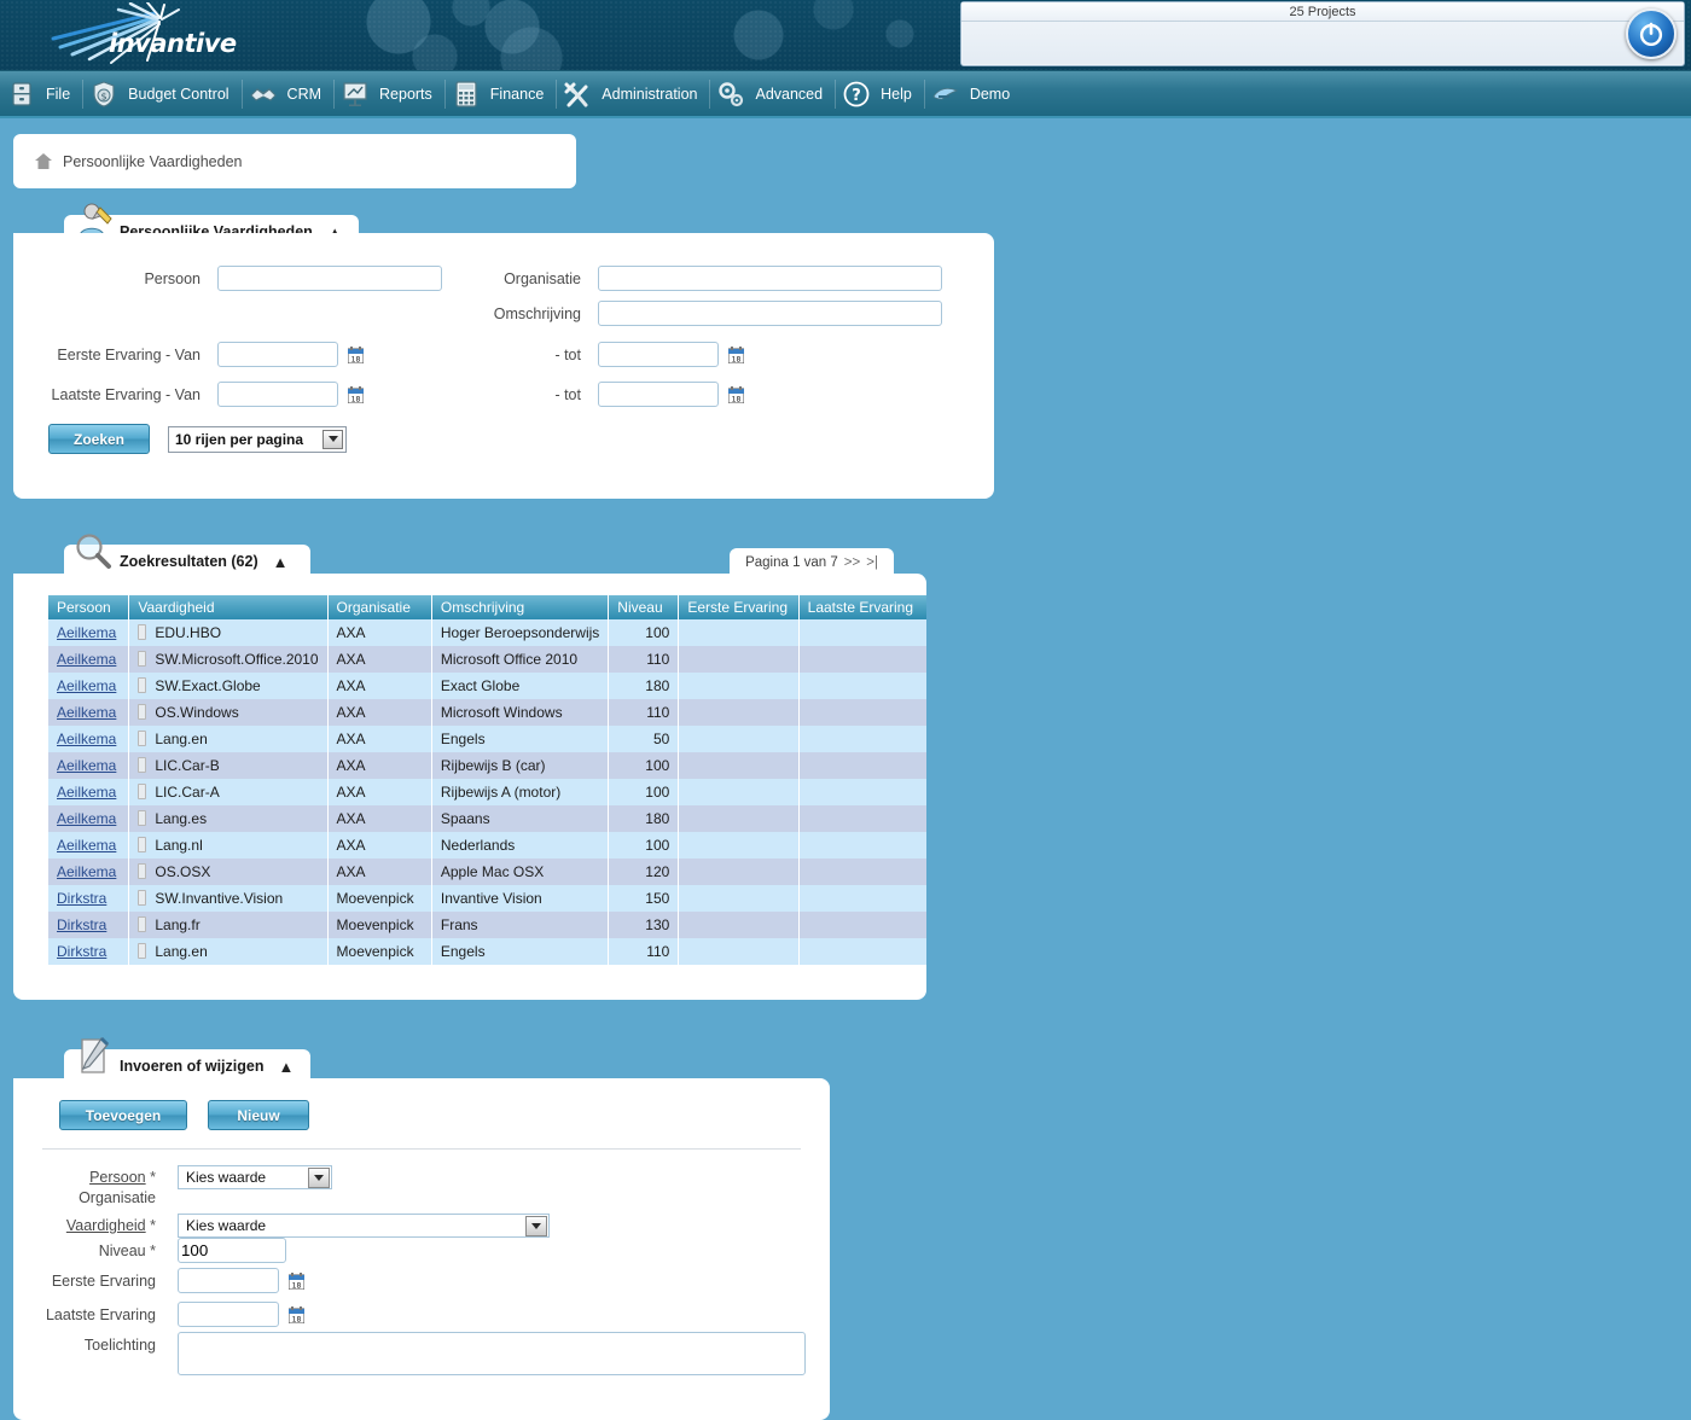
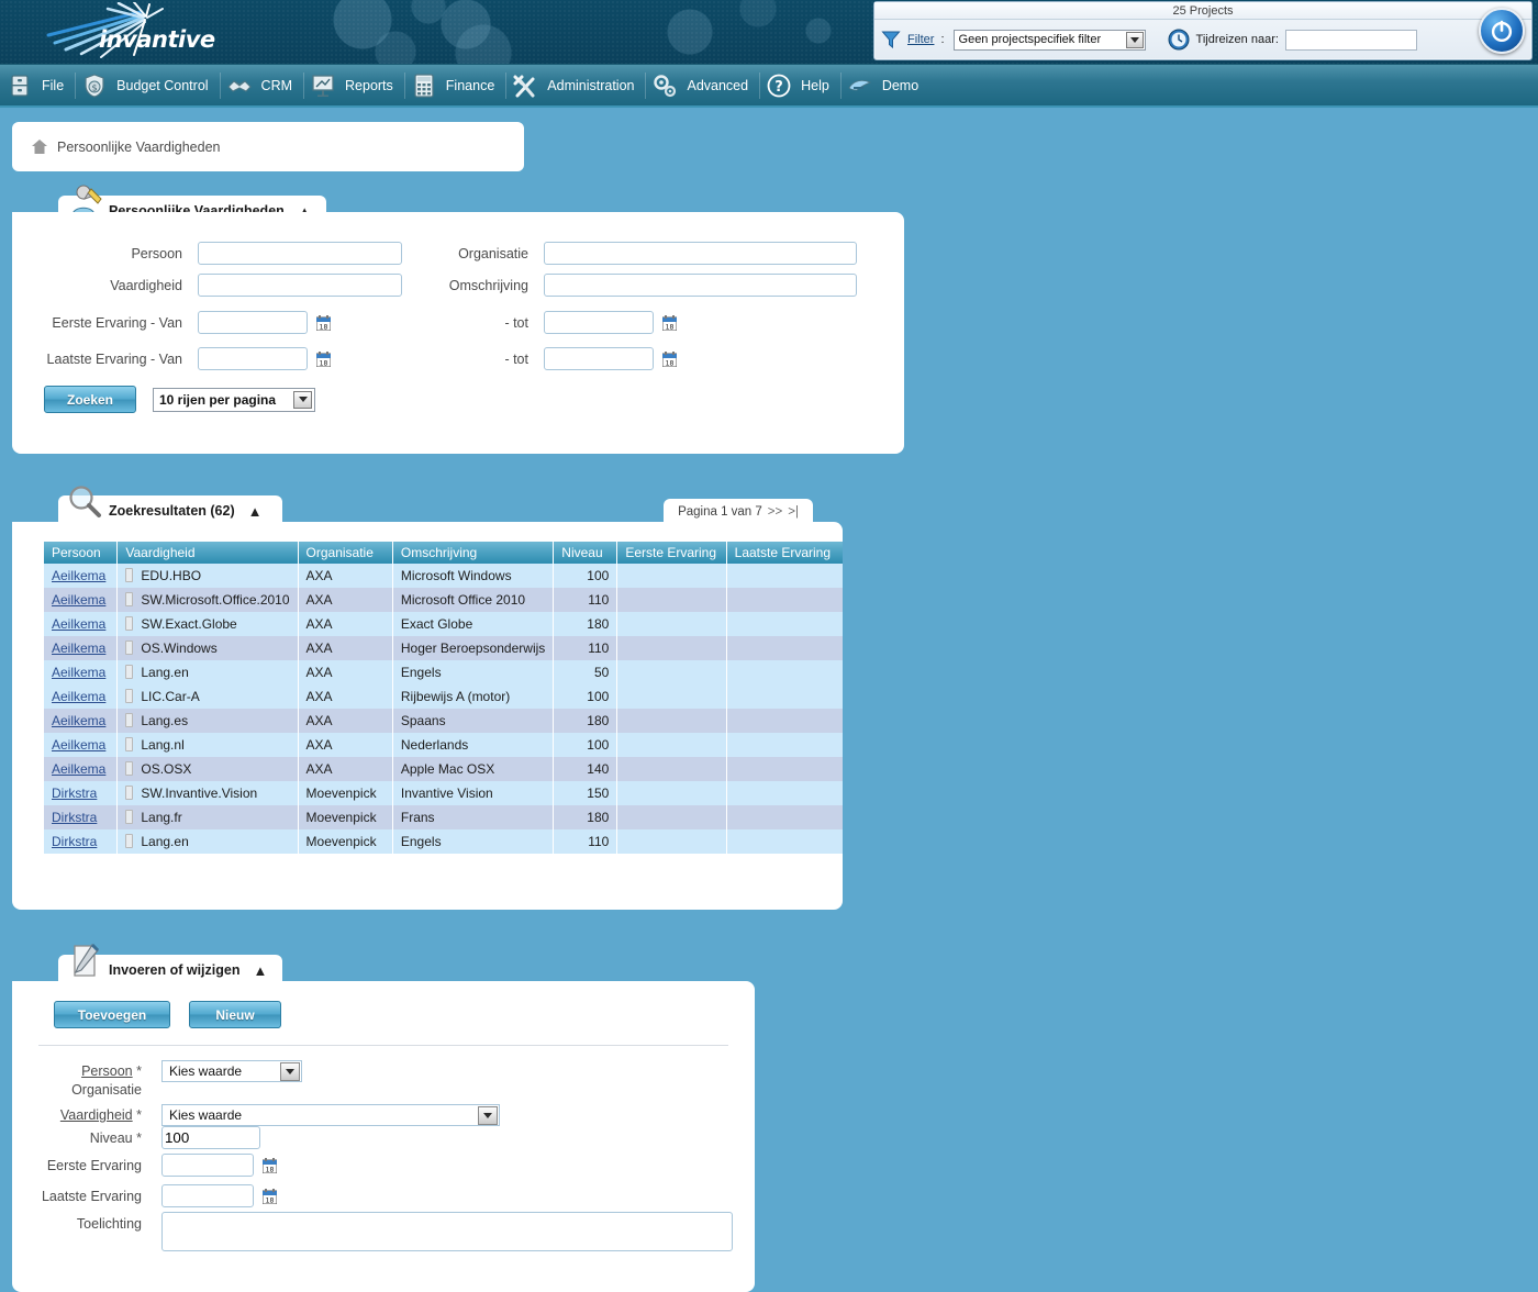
  invantive
  25 Projects
+ Filter
+ :
+ Geen projectspecifiek filter
+ Tijdreizen naar:
  File
  $
  Budget Control
  CRM
  Reports
  Finance
  Administration
  Advanced
  ?
  Help
  Demo
  Persoonlijke Vaardigheden
  Persoonlijke Vaardigheden
  ▲
  Persoon
+ Vaardigheid
  Eerste Ervaring - Van
  Laatste Ervaring - Van
  Organisatie
  Omschrijving
  - tot
  - tot
  Zoeken
  10 rijen per pagina
  Zoekresultaten (62)
  ▲
  Pagina 1 van 7
  >>
  >|
  Persoon	Vaardigheid	Organisatie	Omschrijving	Niveau	Eerste Ervaring	Laatste Ervaring
- Aeilkema	EDU.HBO	AXA	Hoger Beroepsonderwijs	100
+ Aeilkema	EDU.HBO	AXA	Microsoft Windows	100
  Aeilkema	SW.Microsoft.Office.2010	AXA	Microsoft Office 2010	110
  Aeilkema	SW.Exact.Globe	AXA	Exact Globe	180
- Aeilkema	OS.Windows	AXA	Microsoft Windows	110
+ Aeilkema	OS.Windows	AXA	Hoger Beroepsonderwijs	110
  Aeilkema	Lang.en	AXA	Engels	50
- Aeilkema	LIC.Car-B	AXA	Rijbewijs B (car)	100
  Aeilkema	LIC.Car-A	AXA	Rijbewijs A (motor)	100
  Aeilkema	Lang.es	AXA	Spaans	180
  Aeilkema	Lang.nl	AXA	Nederlands	100
- Aeilkema	OS.OSX	AXA	Apple Mac OSX	120
+ Aeilkema	OS.OSX	AXA	Apple Mac OSX	140
  Dirkstra	SW.Invantive.Vision	Moevenpick	Invantive Vision	150
- Dirkstra	Lang.fr	Moevenpick	Frans	130
+ Dirkstra	Lang.fr	Moevenpick	Frans	180
  Dirkstra	Lang.en	Moevenpick	Engels	110
  Invoeren of wijzigen
  ▲
  Toevoegen
  Nieuw
  Persoon *
  Kies waarde
  Organisatie
  Vaardigheid *
  Kies waarde
  Niveau *
  100
  Eerste Ervaring
  Laatste Ervaring
  Toelichting
